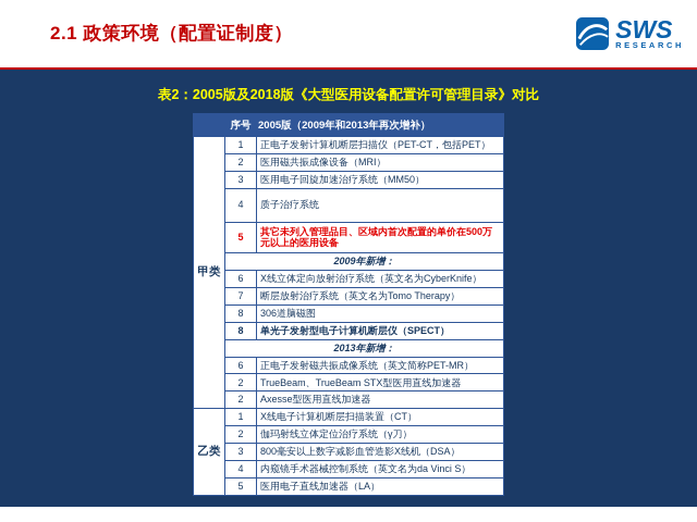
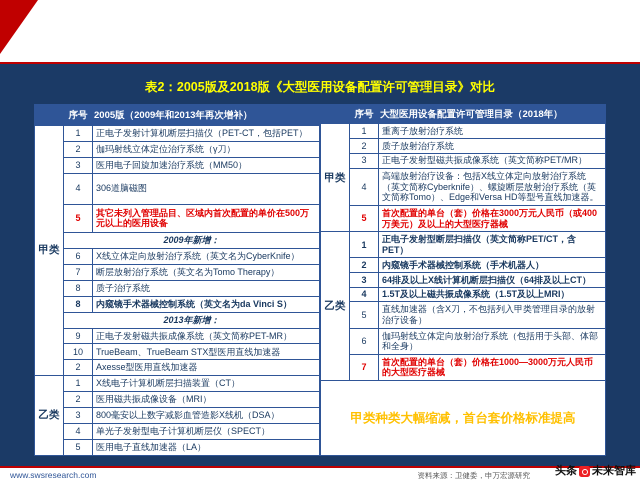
- 2.1 政策环境（配置证制度）
- SWS
- RESEARCH
  表2：2005版及2018版《大型医用设备配置许可管理目录》对比
  	序号	2005版（2009年和2013年再次增补）
  甲类	1	正电子发射计算机断层扫描仪（PET-CT，包括PET）
- 2	医用磁共振成像设备（MRI）
+ 2	伽玛射线立体定位治疗系统（γ刀）
  3	医用电子回旋加速治疗系统（MM50）
- 4	质子治疗系统
+ 4	306道脑磁图
  5	其它未列入管理品目、区域内首次配置的单价在500万元以上的医用设备
  2009年新增：
  6	X线立体定向放射治疗系统（英文名为CyberKnife）
  7	断层放射治疗系统（英文名为Tomo Therapy）
- 8	306道脑磁图
+ 8	质子治疗系统
- 8	单光子发射型电子计算机断层仪（SPECT）
+ 8	内窥镜手术器械控制系统（英文名为da Vinci S）
  2013年新增：
- 6	正电子发射磁共振成像系统（英文简称PET-MR）
+ 9	正电子发射磁共振成像系统（英文简称PET-MR）
- 2	TrueBeam、TrueBeam STX型医用直线加速器
+ 10	TrueBeam、TrueBeam STX型医用直线加速器
  2	Axesse型医用直线加速器
  乙类	1	X线电子计算机断层扫描装置（CT）
- 2	伽玛射线立体定位治疗系统（γ刀）
+ 2	医用磁共振成像设备（MRI）
  3	800毫安以上数字减影血管造影X线机（DSA）
- 4	内窥镜手术器械控制系统（英文名为da Vinci S）
+ 4	单光子发射型电子计算机断层仪（SPECT）
  5	医用电子直线加速器（LA）
+ 	序号	大型医用设备配置许可管理目录（2018年）
+ 甲类	1	重离子放射治疗系统
+ 2	质子放射治疗系统
+ 3	正电子发射型磁共振成像系统（英文简称PET/MR）
+ 4	高端放射治疗设备：包括X线立体定向放射治疗系统（英文简称Cyberknife）、螺旋断层放射治疗系统（英文简称Tomo）、Edge和Versa HD等型号直线加速器。
+ 5	首次配置的单台（套）价格在3000万元人民币（或400万美元）及以上的大型医疗器械
+ 乙类	1	正电子发射型断层扫描仪（英文简称PET/CT，含PET）
+ 2	内窥镜手术器械控制系统（手术机器人）
+ 3	64排及以上X线计算机断层扫描仪（64排及以上CT）
+ 4	1.5T及以上磁共振成像系统（1.5T及以上MRI）
+ 5	直线加速器（含X刀，不包括列入甲类管理目录的放射治疗设备）
+ 6	伽玛射线立体定向放射治疗系统（包括用于头部、体部和全身）
+ 7	首次配置的单台（套）价格在1000—3000万元人民币的大型医疗器械
+ 甲类种类大幅缩减，首台套价格标准提高
+ www.swsresearch.com
+ 资料来源：卫健委，申万宏源研究
+ 头条
+ 未来智库
